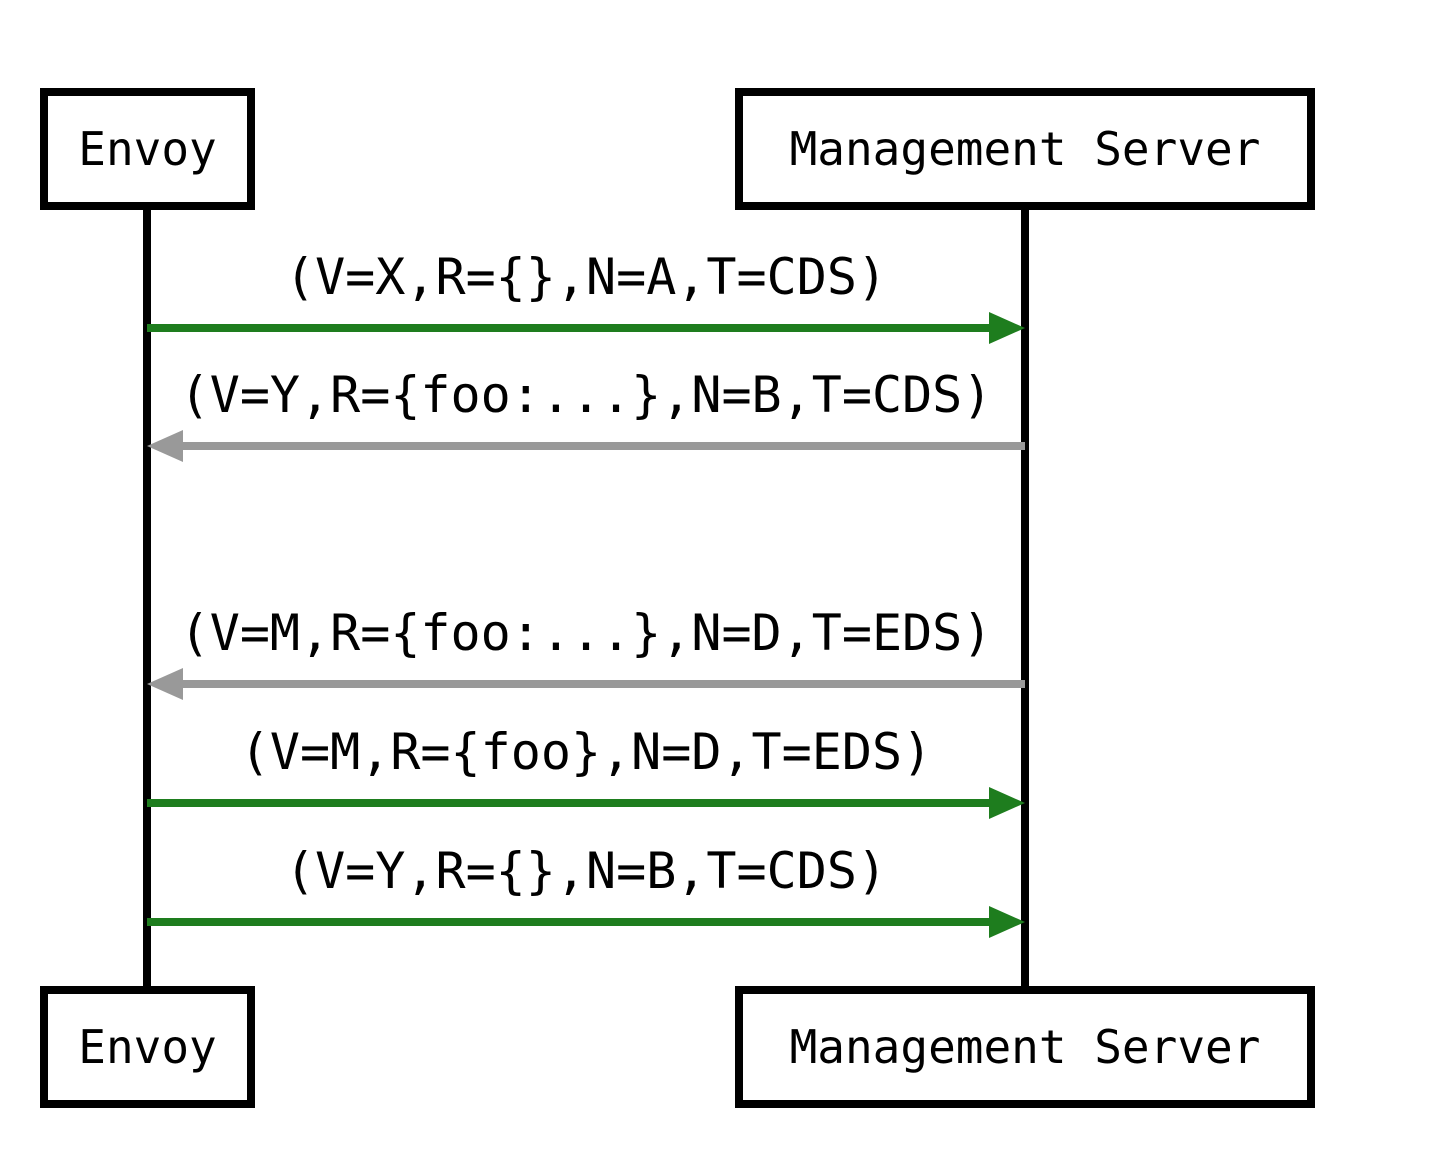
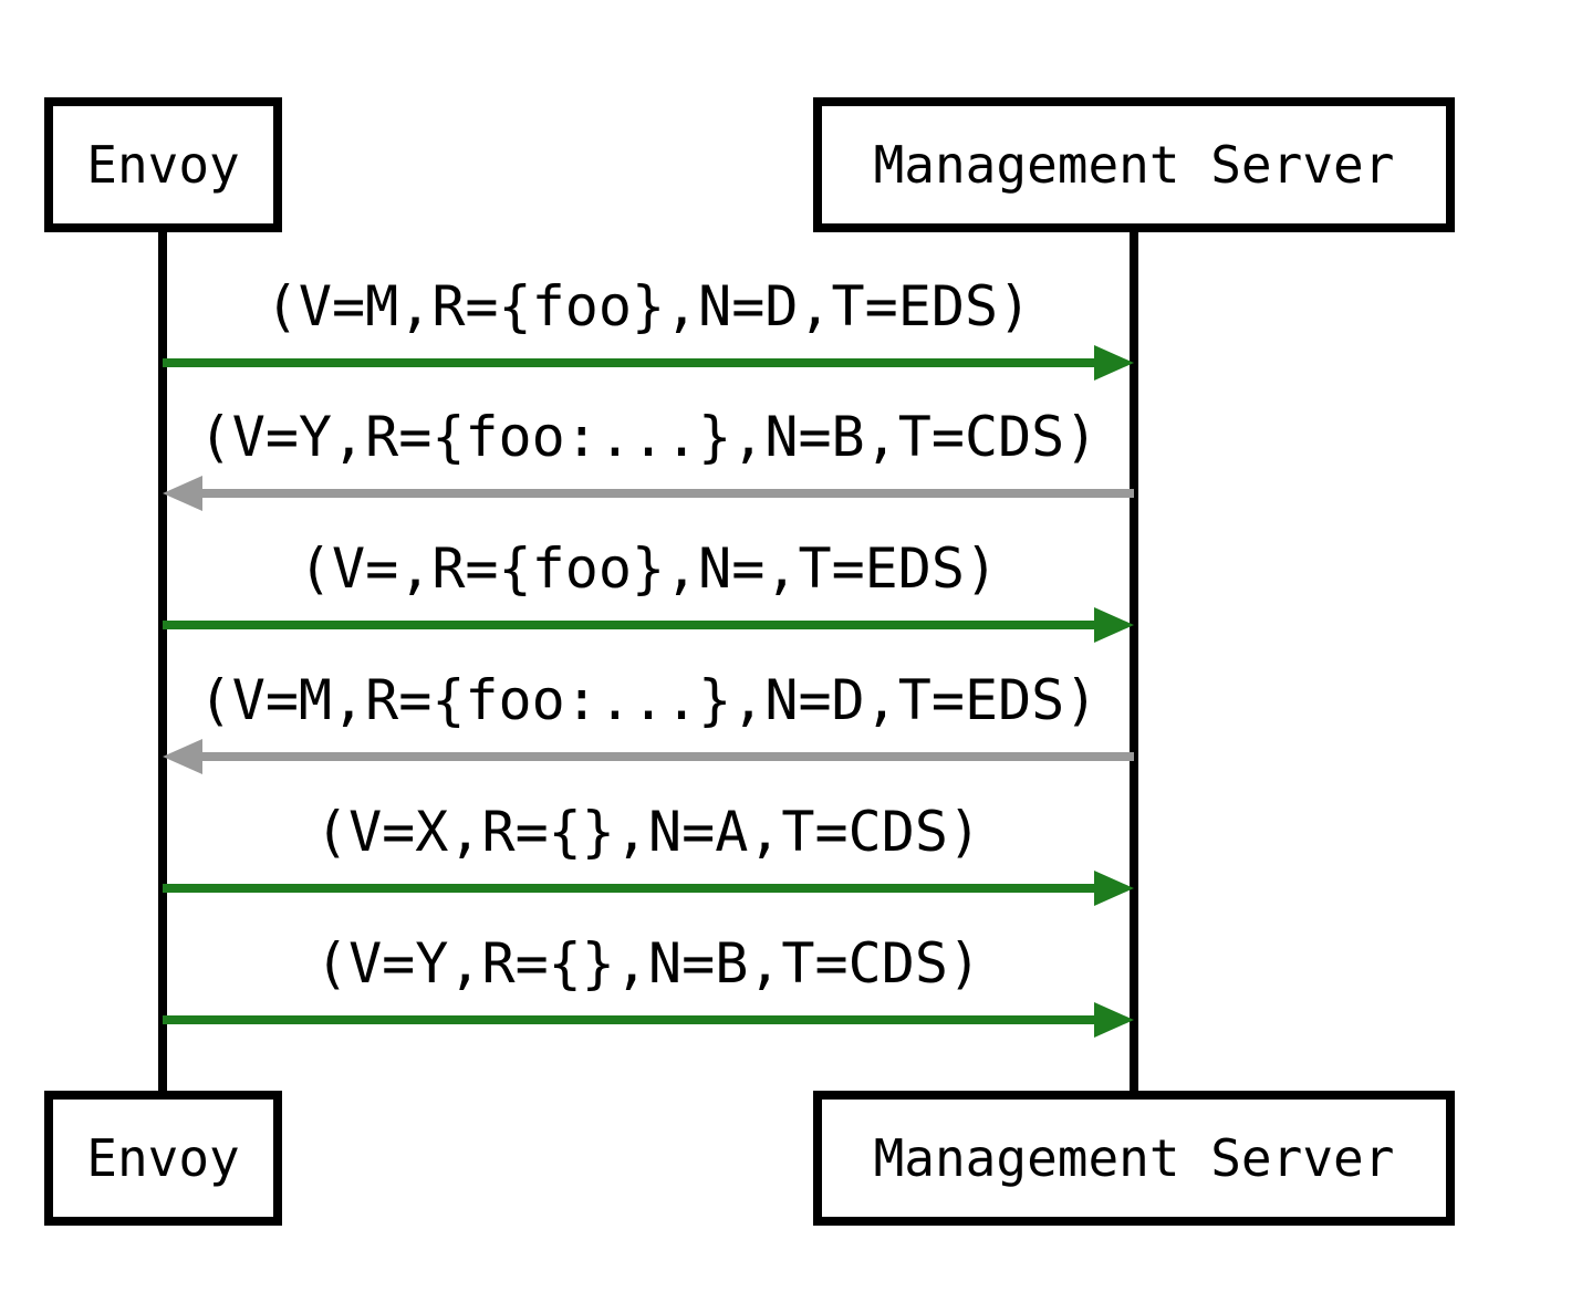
  Envoy
  Management Server
- (V=X,R={},N=A,T=CDS)
+ (V=M,R={foo},N=D,T=EDS)
  (V=Y,R={foo:...},N=B,T=CDS)
+ (V=,R={foo},N=,T=EDS)
  (V=M,R={foo:...},N=D,T=EDS)
- (V=M,R={foo},N=D,T=EDS)
+ (V=X,R={},N=A,T=CDS)
  (V=Y,R={},N=B,T=CDS)
  Envoy
  Management Server
